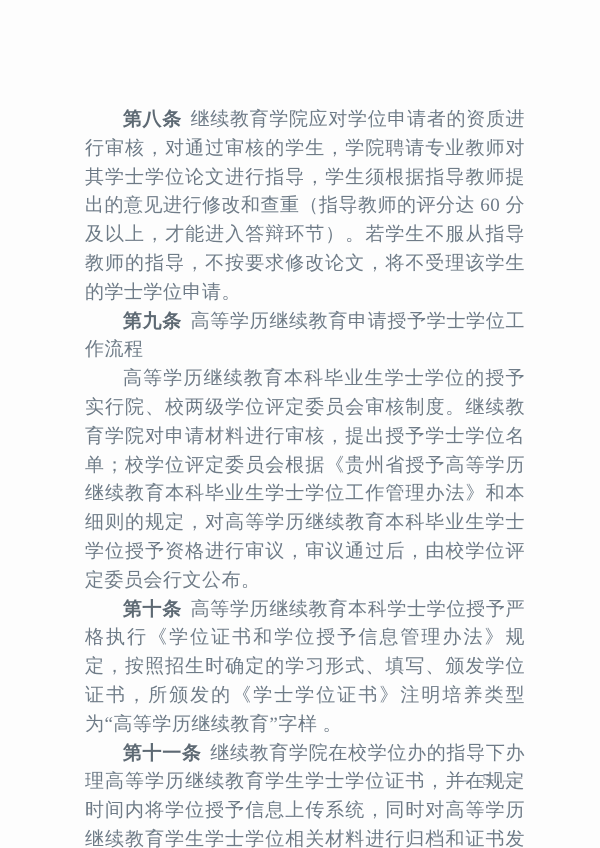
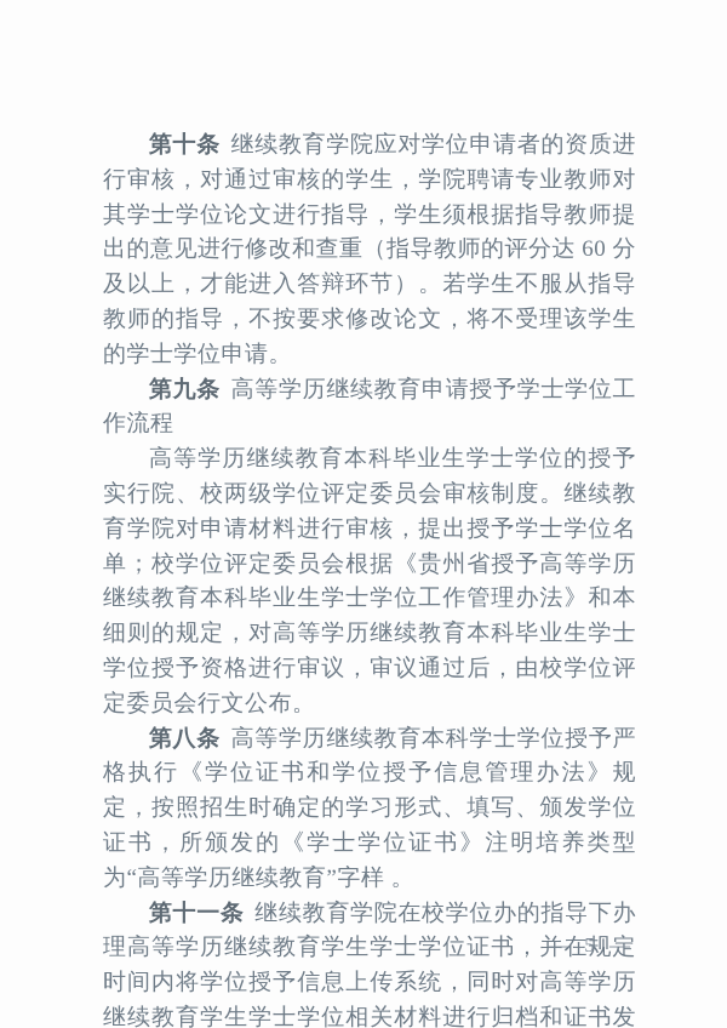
- 第八条 继续教育学院应对学位申请者的资质进行审核，对通过审核的学生，学院聘请专业教师对其学士学位论文进行指导，学生须根据指导教师提出的意见进行修改和查重（指导教师的评分达 60 分及以上，才能进入答辩环节）。若学生不服从指导教师的指导，不按要求修改论文，将不受理该学生的学士学位申请。
+ 第十条 继续教育学院应对学位申请者的资质进行审核，对通过审核的学生，学院聘请专业教师对其学士学位论文进行指导，学生须根据指导教师提出的意见进行修改和查重（指导教师的评分达 60 分及以上，才能进入答辩环节）。若学生不服从指导教师的指导，不按要求修改论文，将不受理该学生的学士学位申请。
  第九条 高等学历继续教育申请授予学士学位工作流程
  高等学历继续教育本科毕业生学士学位的授予实行院、校两级学位评定委员会审核制度。继续教育学院对申请材料进行审核，提出授予学士学位名单；校学位评定委员会根据《贵州省授予高等学历继续教育本科毕业生学士学位工作管理办法》和本细则的规定，对高等学历继续教育本科毕业生学士学位授予资格进行审议，审议通过后，由校学位评定委员会行文公布。
- 第十条 高等学历继续教育本科学士学位授予严格执行《学位证书和学位授予信息管理办法》规定，按照招生时确定的学习形式、填写、颁发学位证书，所颁发的《学士学位证书》注明培养类型为“高等学历继续教育”字样 。
+ 第八条 高等学历继续教育本科学士学位授予严格执行《学位证书和学位授予信息管理办法》规定，按照招生时确定的学习形式、填写、颁发学位证书，所颁发的《学士学位证书》注明培养类型为“高等学历继续教育”字样 。
  第十一条 继续教育学院在校学位办的指导下办理高等学历继续教育学生学士学位证书，并在规定时间内将学位授予信息上传系统，同时对高等学历继续教育学生学士学位相关材料进行归档和证书发
  — 5 —
